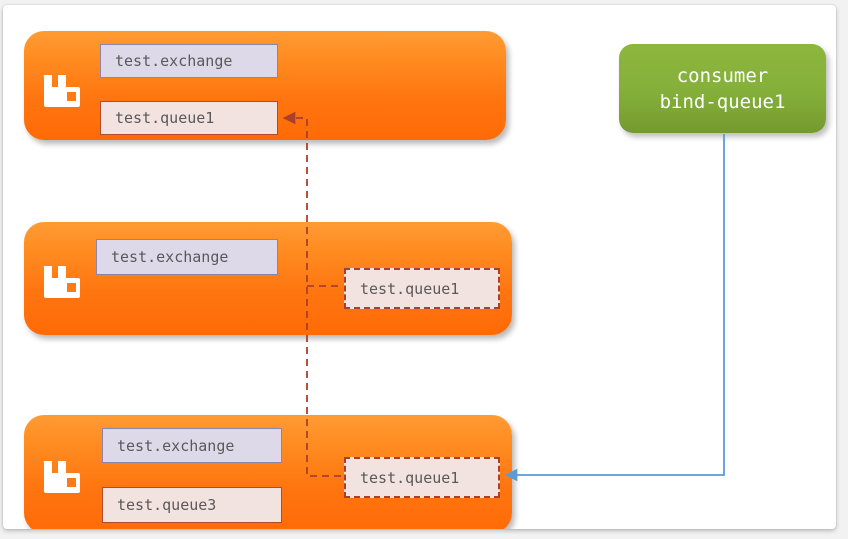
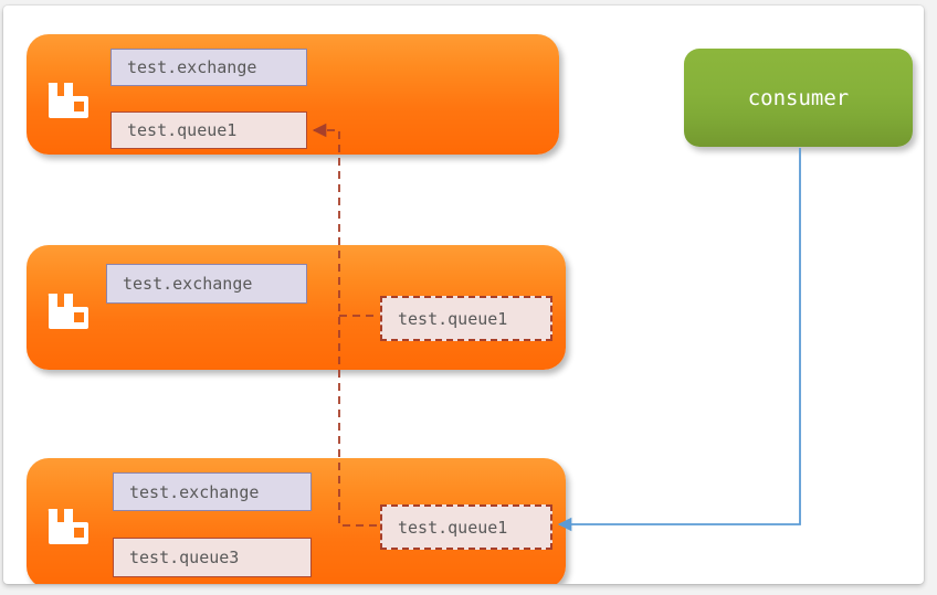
  test.exchange
  test.queue1
  test.exchange
  test.queue1
  test.exchange
  test.queue3
  test.queue1
  consumer
- bind-queue1
